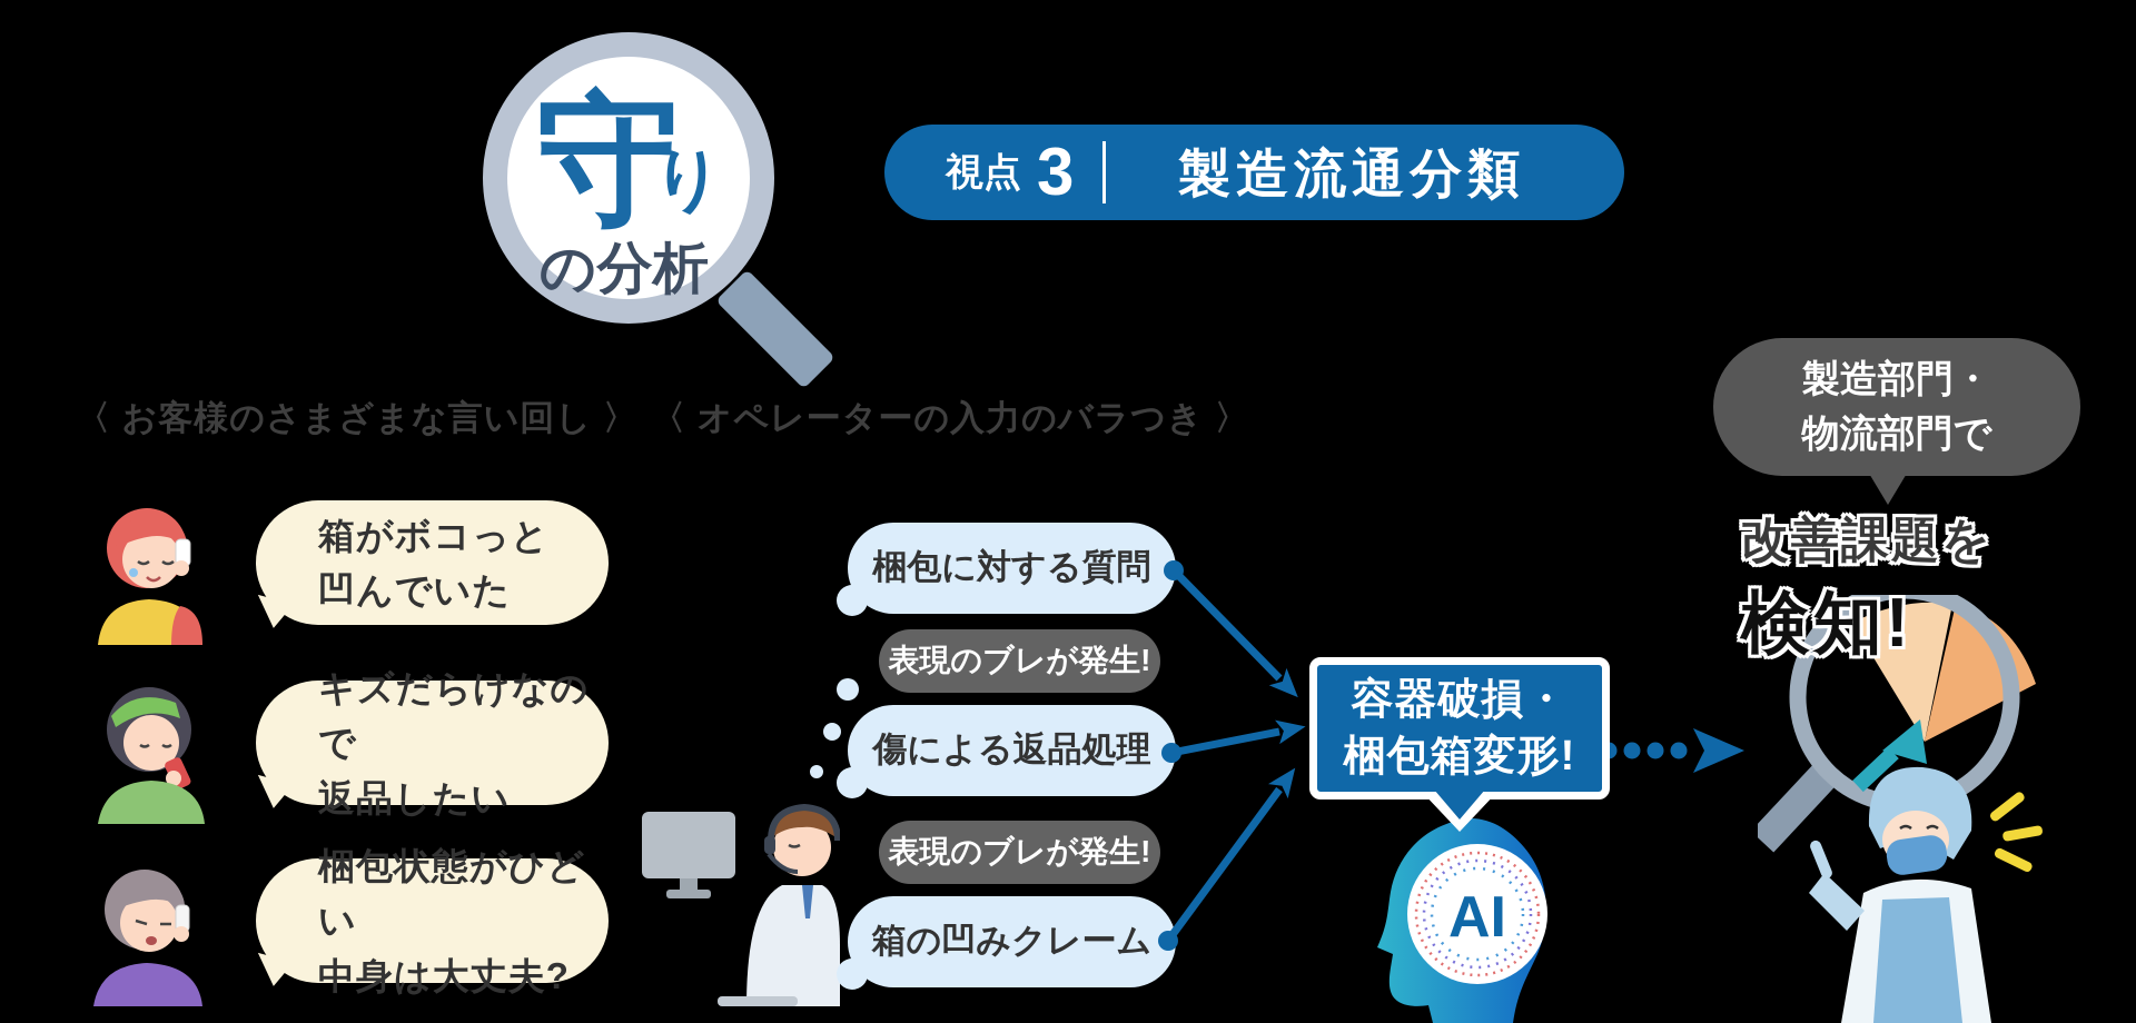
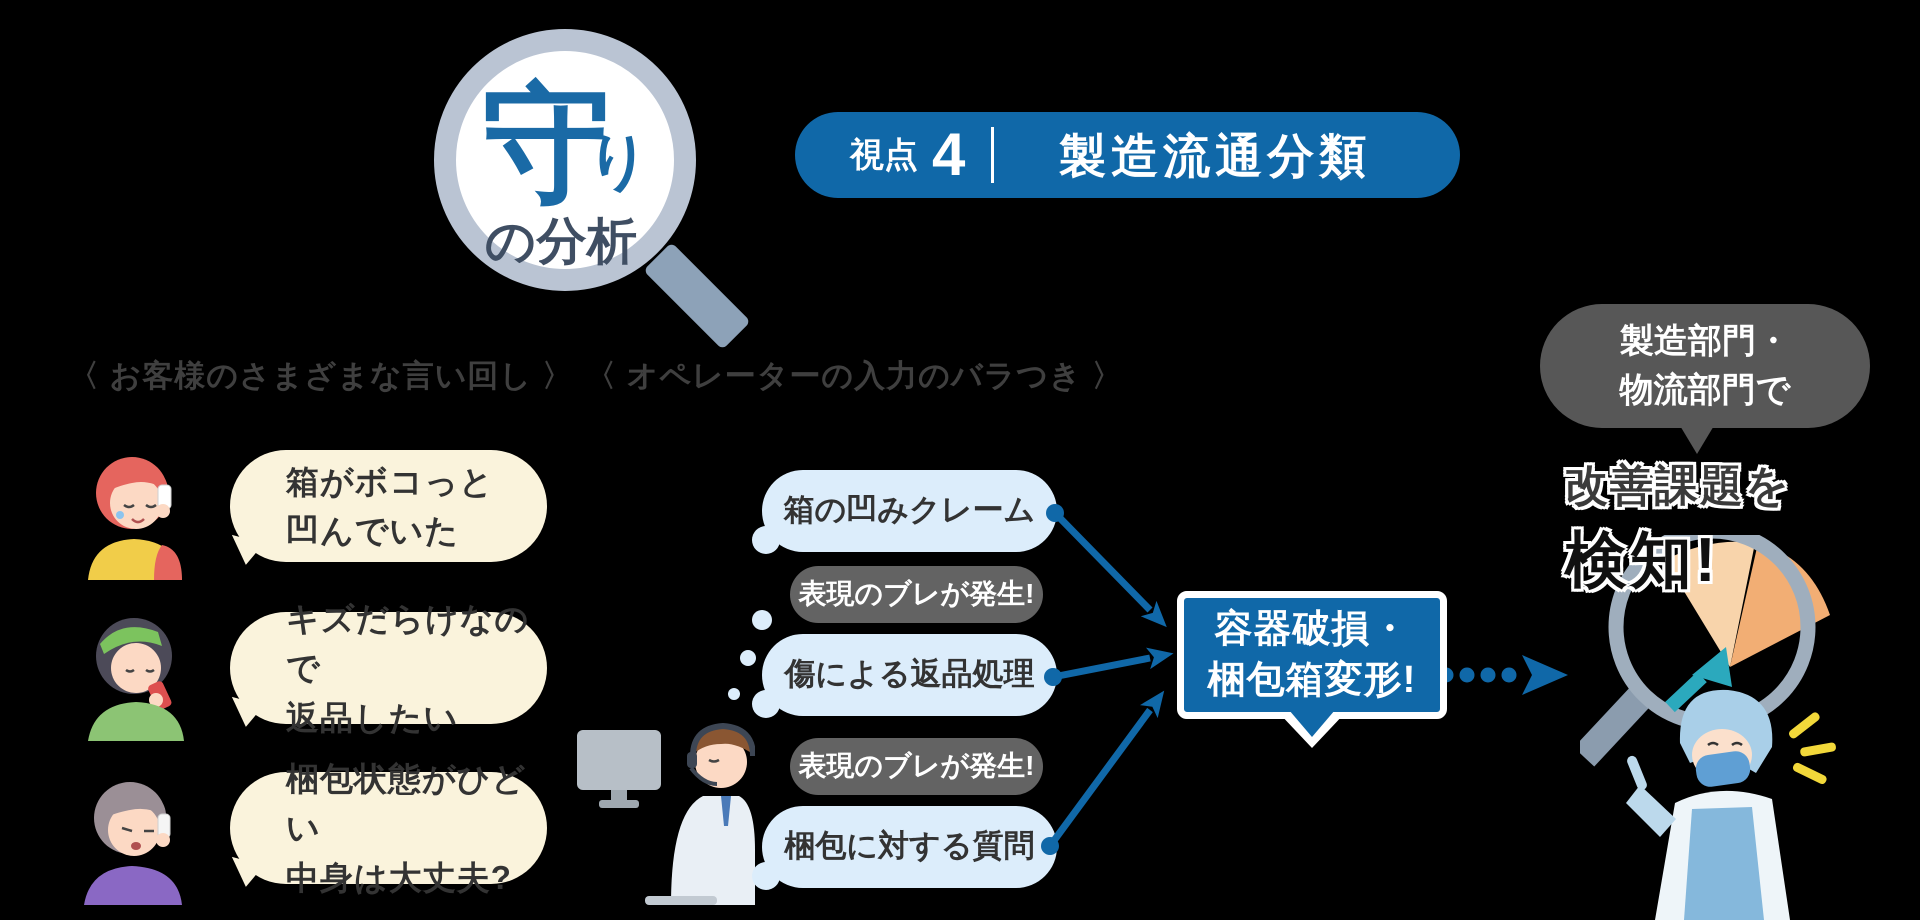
  守
  り
  の分析
  視点
- 3
+ 4
  製造流通分類
  〈 お客様のさまざまな言い回し 〉
  〈 オペレーターの入力のバラつき 〉
  箱がボコっと
  凹んでいた
  キズだらけなので
  返品したい
  梱包状態がひどい
  中身は大丈夫?
- 梱包に対する質問
+ 箱の凹みクレーム
  表現のブレが発生!
  傷による返品処理
  表現のブレが発生!
- 箱の凹みクレーム
+ 梱包に対する質問
  容器破損・
  梱包箱変形!
- AI
  製造部門・
  物流部門で
  改善課題を
  検知!
